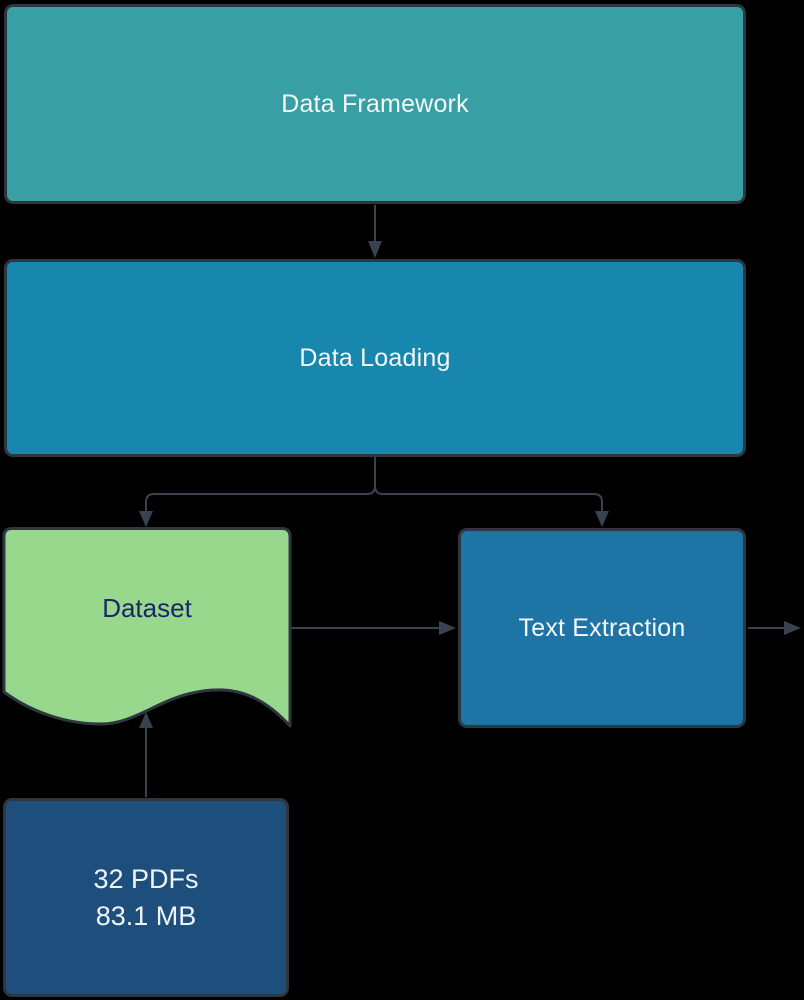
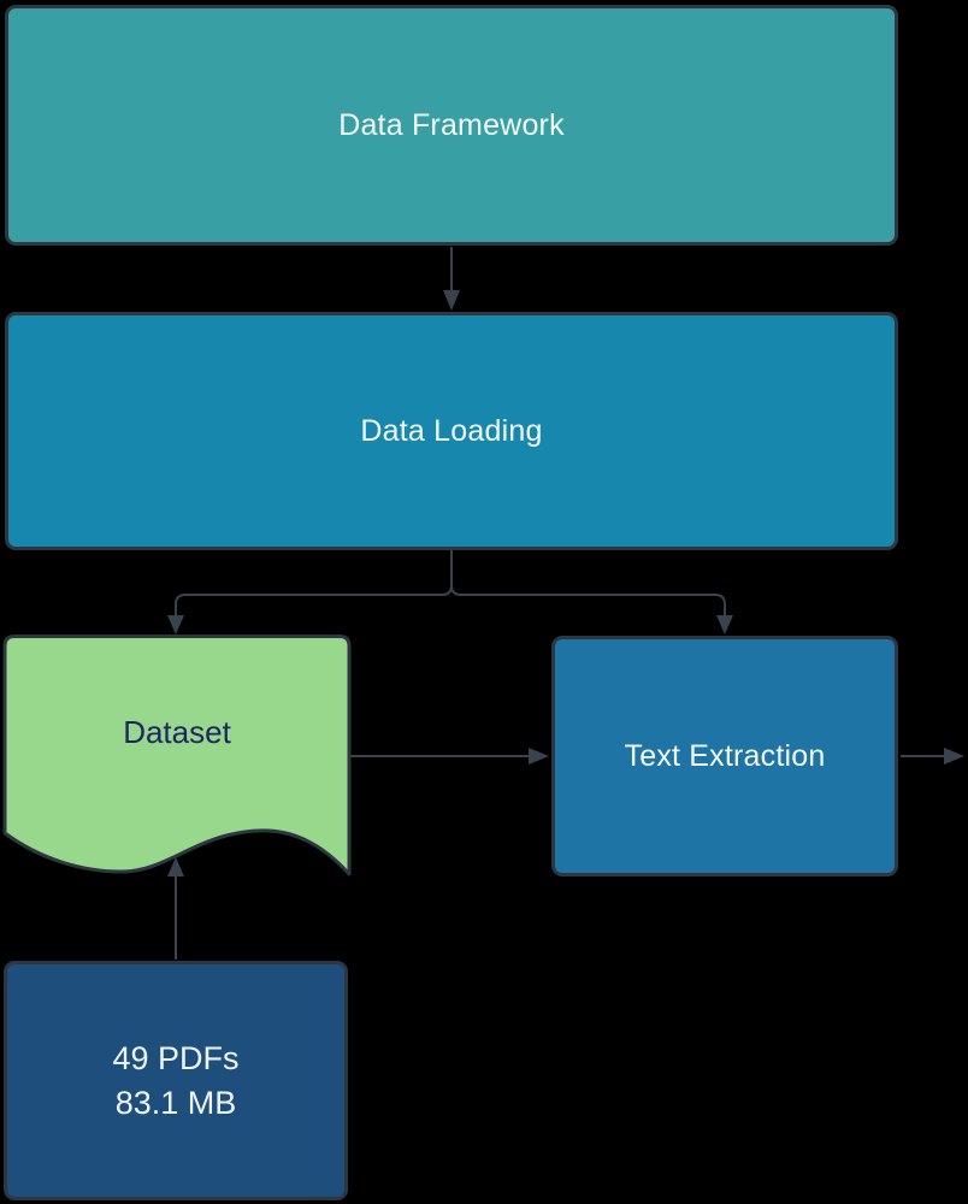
  Data Framework
  Data Loading
  Text Extraction
- 32 PDFs
+ 49 PDFs
  83.1 MB
  Dataset
